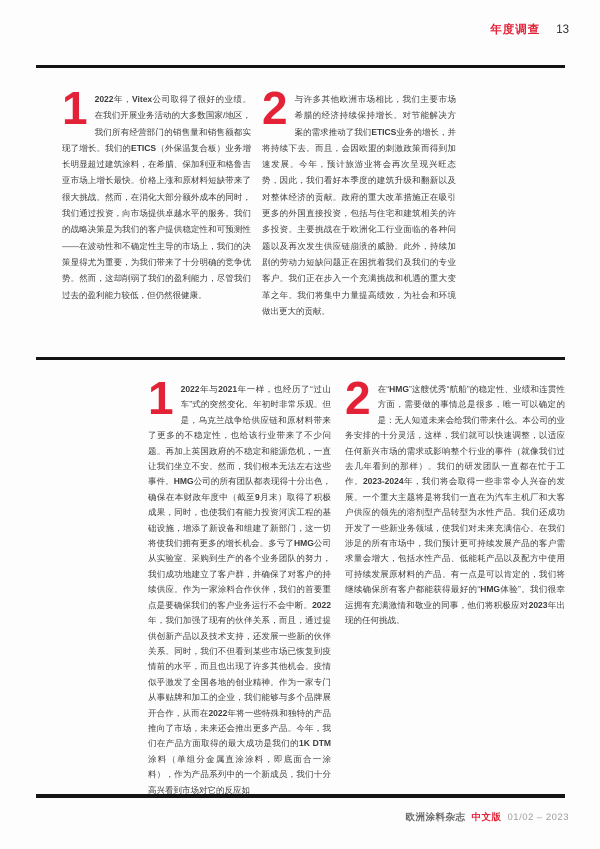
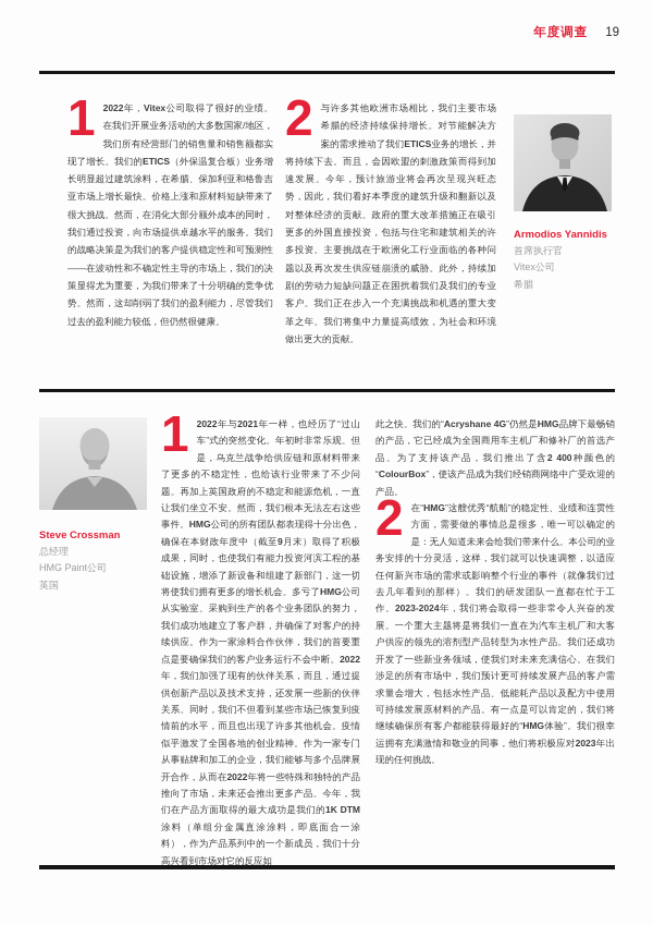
  年度调查
- 13
+ 19
  1
  2022年，Vitex公司取得了很好的业绩。在我们开展业务活动的大多数国家/地区，我们所有经营部门的销售量和销售额都实现了增长。我们的ETICS（外保温复合板）业务增长明显超过建筑涂料，在希腊、保加利亚和格鲁吉亚市场上增长最快。价格上涨和原材料短缺带来了很大挑战。然而，在消化大部分额外成本的同时，我们通过投资，向市场提供卓越水平的服务。我们的战略决策是为我们的客户提供稳定性和可预测性——在波动性和不确定性主导的市场上，我们的决策显得尤为重要，为我们带来了十分明确的竞争优势。然而，这却削弱了我们的盈利能力，尽管我们过去的盈利能力较低，但仍然很健康。
  2
  与许多其他欧洲市场相比，我们主要市场希腊的经济持续保持增长。对节能解决方案的需求推动了我们ETICS业务的增长，并将持续下去。而且，会因欧盟的刺激政策而得到加速发展。今年，预计旅游业将会再次呈现兴旺态势，因此，我们看好本季度的建筑升级和翻新以及对整体经济的贡献。政府的重大改革措施正在吸引更多的外国直接投资，包括与住宅和建筑相关的许多投资。主要挑战在于欧洲化工行业面临的各种问题以及再次发生供应链崩溃的威胁。此外，持续加剧的劳动力短缺问题正在困扰着我们及我们的专业客户。我们正在步入一个充满挑战和机遇的重大变革之年。我们将集中力量提高绩效，为社会和环境做出更大的贡献。
+ Armodios Yannidis
+ 首席执行官
+ Vitex公司
+ 希腊
+ Steve Crossman
+ 总经理
+ HMG Paint公司
+ 英国
  1
  2022年与2021年一样，也经历了“过山车”式的突然变化。年初时非常乐观。但是，乌克兰战争给供应链和原材料带来了更多的不稳定性，也给该行业带来了不少问题。再加上英国政府的不稳定和能源危机，一直让我们坐立不安。然而，我们根本无法左右这些事件。HMG公司的所有团队都表现得十分出色，确保在本财政年度中（截至9月末）取得了积极成果，同时，也使我们有能力投资河滨工程的基础设施，增添了新设备和组建了新部门，这一切将使我们拥有更多的增长机会。多亏了HMG公司从实验室、采购到生产的各个业务团队的努力，我们成功地建立了客户群，并确保了对客户的持续供应。作为一家涂料合作伙伴，我们的首要重点是要确保我们的客户业务运行不会中断。2022年，我们加强了现有的伙伴关系，而且，通过提供创新产品以及技术支持，还发展一些新的伙伴关系。同时，我们不但看到某些市场已恢复到疫情前的水平，而且也出现了许多其他机会。疫情似乎激发了全国各地的创业精神。作为一家专门从事贴牌和加工的企业，我们能够与多个品牌展开合作，从而在2022年将一些特殊和独特的产品推向了市场，未来还会推出更多产品。今年，我们在产品方面取得的最大成功是我们的1K DTM涂料（单组分金属直涂涂料，即底面合一涂料），作为产品系列中的一个新成员，我们十分高兴看到市场对它的反应如
+ 此之快。我们的“Acryshane 4G”仍然是HMG品牌下最畅销的产品，它已经成为全国商用车主机厂和修补厂的首选产品。为了支持该产品，我们推出了含2 400种颜色的“ColourBox”，使该产品成为我们经销商网络中广受欢迎的产品。
  2
  在“HMG”这艘优秀“航船”的稳定性、业绩和连贯性方面，需要做的事情总是很多，唯一可以确定的是：无人知道未来会给我们带来什么。本公司的业务安排的十分灵活，这样，我们就可以快速调整，以适应任何新兴市场的需求或影响整个行业的事件（就像我们过去几年看到的那样）。我们的研发团队一直都在忙于工作。2023-2024年，我们将会取得一些非常令人兴奋的发展。一个重大主题将是将我们一直在为汽车主机厂和大客户供应的领先的溶剂型产品转型为水性产品。我们还成功开发了一些新业务领域，使我们对未来充满信心。在我们涉足的所有市场中，我们预计更可持续发展产品的客户需求量会增大，包括水性产品、低能耗产品以及配方中使用可持续发展原材料的产品。有一点是可以肯定的，我们将继续确保所有客户都能获得最好的“HMG体验”。我们很幸运拥有充满激情和敬业的同事，他们将积极应对2023年出现的任何挑战。
- 欧洲涂料杂志
- 中文版
- 01/02 – 2023
